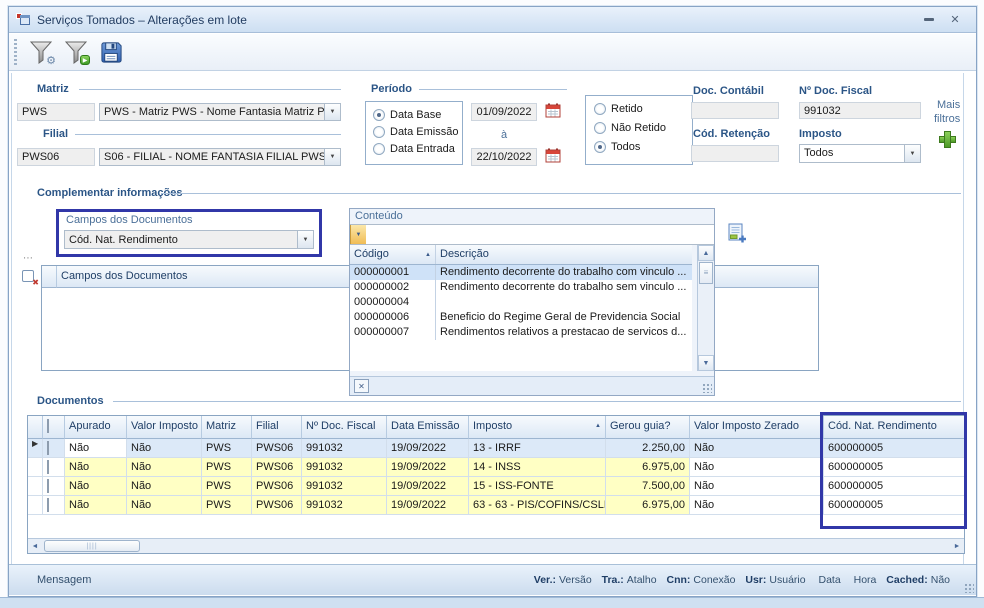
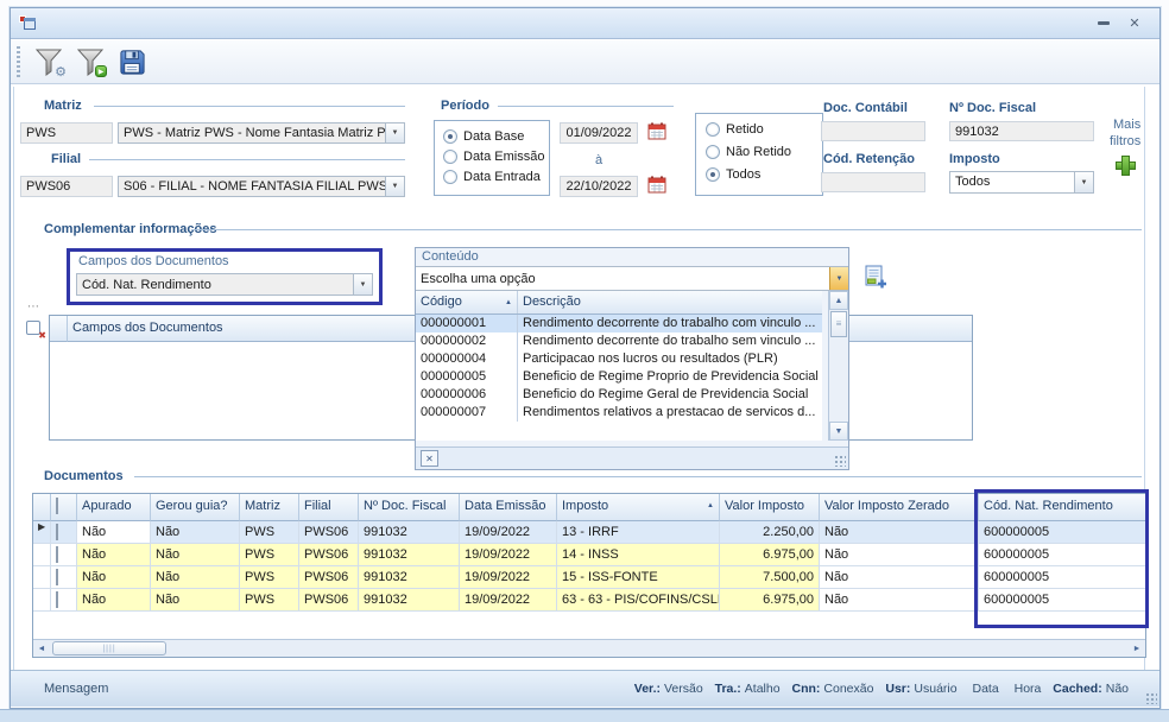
- Serviços Tomados – Alterações em lote
  ✕
  ⚙
  Matriz
  PWS
  PWS - Matriz PWS - Nome Fantasia Matriz P
  Filial
  PWS06
  S06 - FILIAL - NOME FANTASIA FILIAL PWS
  Período
  Data Base
  Data Emissão
  Data Entrada
  01/09/2022
  à
  22/10/2022
  Retido
  Não Retido
  Todos
  Doc. Contábil
  Nº Doc. Fiscal
  991032
  Cód. Retenção
  Imposto
  Todos
  Mais
  filtros
  Complementar informa
  Campos dos Documentos
  Cód. Nat. Rendimento
  ⋯
  ✖
  Campos dos Documentos
  Conteúdo
+ Escolha uma opção
  Código
  Descrição
  000000001
  Rendimento decorrente do trabalho com vinculo ...
  000000002
  Rendimento decorrente do trabalho sem vinculo ...
  000000004
+ Participacao nos lucros ou resultados (PLR)
+ 000000005
+ Beneficio de Regime Proprio de Previdencia Social
  000000006
  Beneficio do Regime Geral de Previdencia Social
  000000007
  Rendimentos relativos a prestacao de servicos d...
  ≡
  ✕
  Documentos
  Apurado
- Valor Imposto
+ Gerou guia?
  Matriz
  Filial
  Nº Doc. Fiscal
  Data Emissão
  Imposto
- Gerou guia?
+ Valor Imposto
  Valor Imposto Zerado
  Cód. Nat. Rendimento
  ▶
  Não
  Não
  PWS
  PWS06
  991032
  19/09/2022
  13 - IRRF
  2.250,00
  Não
  600000005
  Não
  Não
  PWS
  PWS06
  991032
  19/09/2022
  14 - INSS
  6.975,00
  Não
  600000005
  Não
  Não
  PWS
  PWS06
  991032
  19/09/2022
  15 - ISS-FONTE
  7.500,00
  Não
  600000005
  Não
  Não
  PWS
  PWS06
  991032
  19/09/2022
  63 - 63 - PIS/COFINS/CSL
  6.975,00
  Não
  600000005
  Mensagem
  Ver.: Versão Tra.: Atalho Cnn: Conexão Usr: Usuário Data Hora Cached: Não
